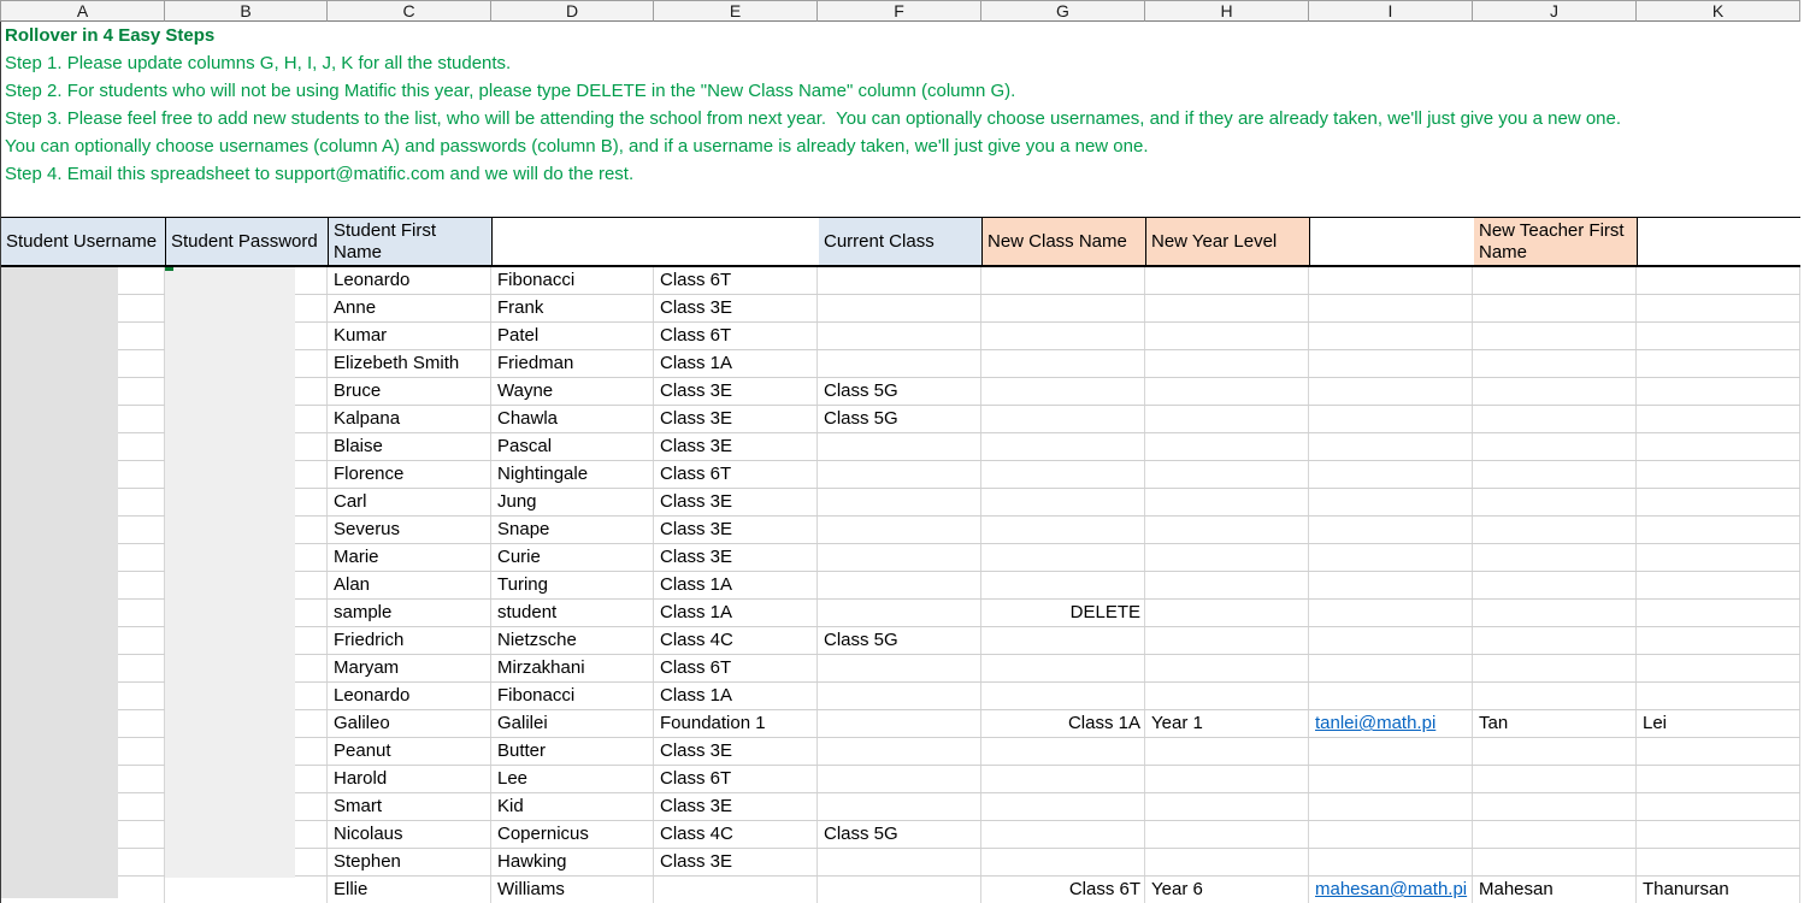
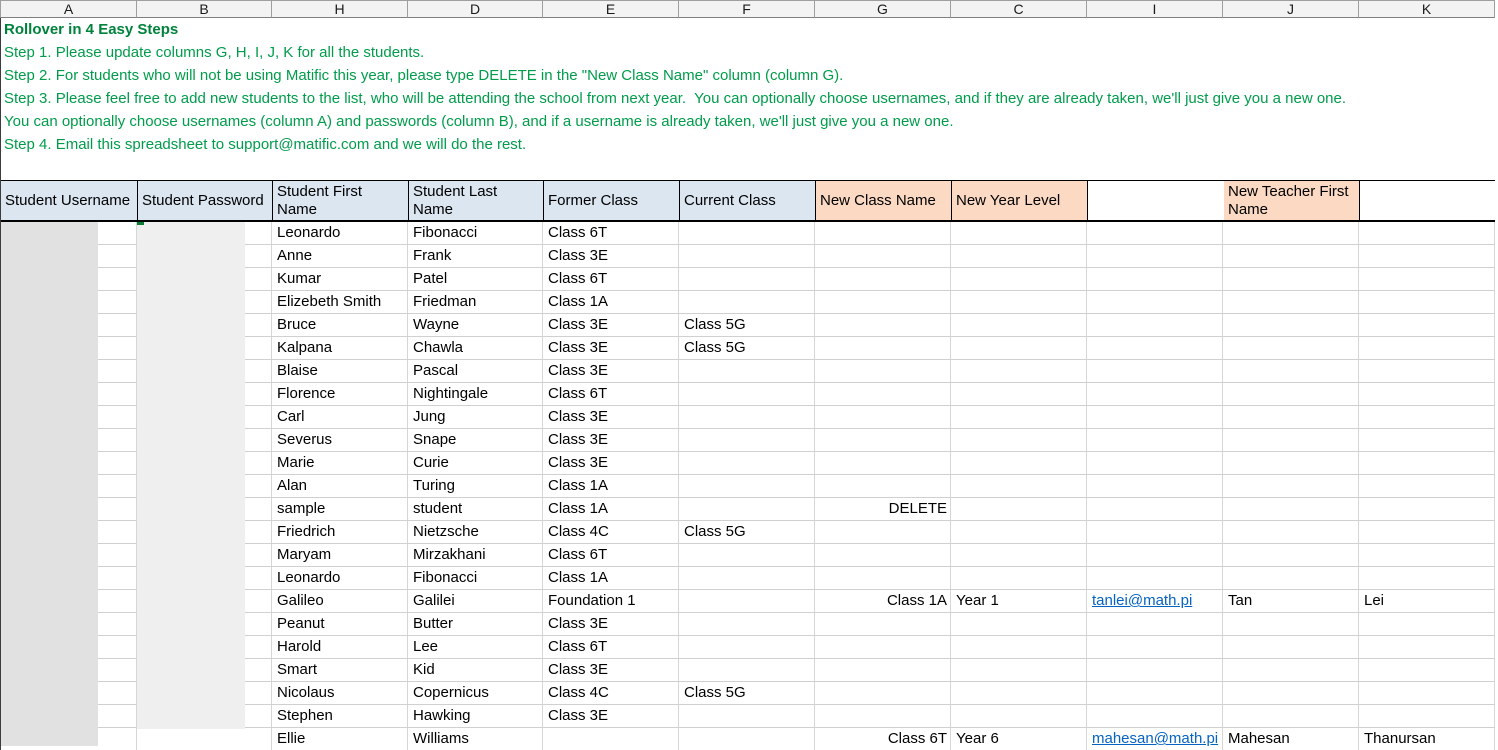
  A
  B
- C
+ H
  D
  E
  F
  G
- H
+ C
  I
  J
  K
  Rollover in 4 Easy Steps
  Step 1. Please update columns G, H, I, J, K for all the students.
  Step 2. For students who will not be using Matific this year, please type DELETE in the "New Class Name" column (column G).
  Step 3. Please feel free to add new students to the list, who will be attending the school from next year. You can optionally choose usernames, and if they are already taken, we'll just give you a new one.
  You can optionally choose usernames (column A) and passwords (column B), and if a username is already taken, we'll just give you a new one.
  Step 4. Email this spreadsheet to support@matific.com and we will do the rest.
  Student Username
  Student Password
  Student First Name
+ Student Last Name
+ Former Class
  Current Class
  New Class Name
  New Year Level
  New Teacher First Name
  Leonardo
  Fibonacci
  Class 6T
  Anne
  Frank
  Class 3E
  Kumar
  Patel
  Class 6T
  Elizebeth Smith
  Friedman
  Class 1A
  Bruce
  Wayne
  Class 3E
  Class 5G
  Kalpana
  Chawla
  Class 3E
  Class 5G
  Blaise
  Pascal
  Class 3E
  Florence
  Nightingale
  Class 6T
  Carl
  Jung
  Class 3E
  Severus
  Snape
  Class 3E
  Marie
  Curie
  Class 3E
  Alan
  Turing
  Class 1A
  sample
  student
  Class 1A
  DELETE
  Friedrich
  Nietzsche
  Class 4C
  Class 5G
  Maryam
  Mirzakhani
  Class 6T
  Leonardo
  Fibonacci
  Class 1A
  Galileo
  Galilei
  Foundation 1
  Class 1A
  Year 1
  tanlei@math.pi
  Tan
  Lei
  Peanut
  Butter
  Class 3E
  Harold
  Lee
  Class 6T
  Smart
  Kid
  Class 3E
  Nicolaus
  Copernicus
  Class 4C
  Class 5G
  Stephen
  Hawking
  Class 3E
  Ellie
  Williams
  Class 6T
  Year 6
  mahesan@math.pi
  Mahesan
  Thanursan
